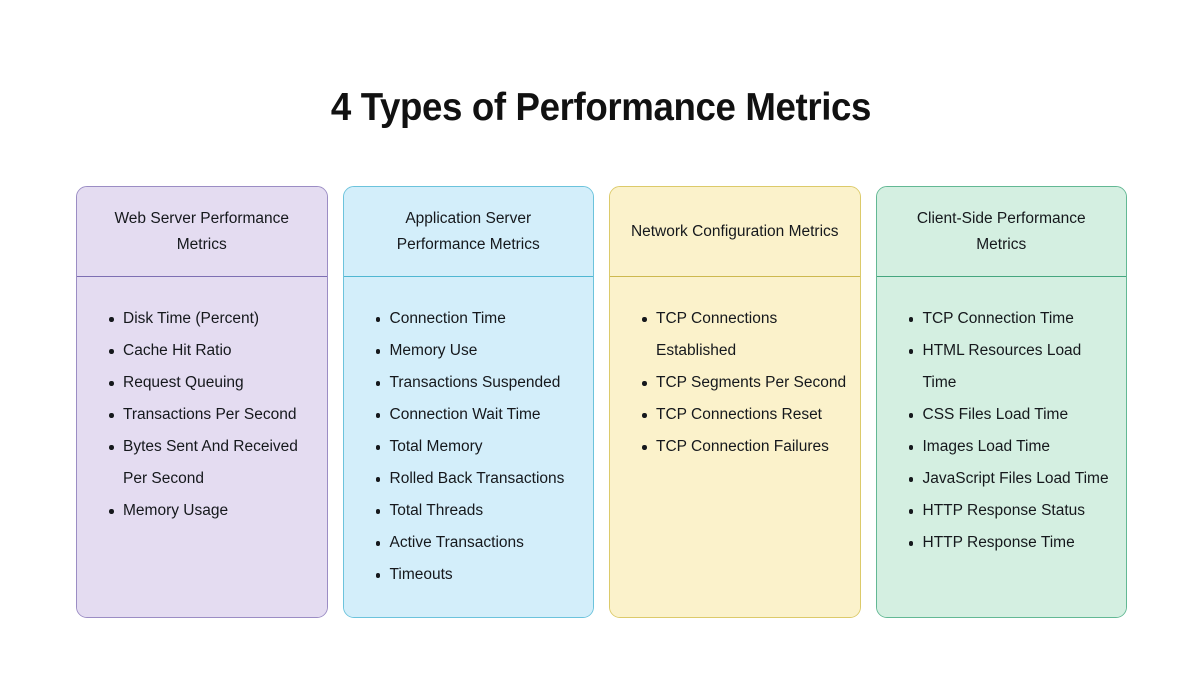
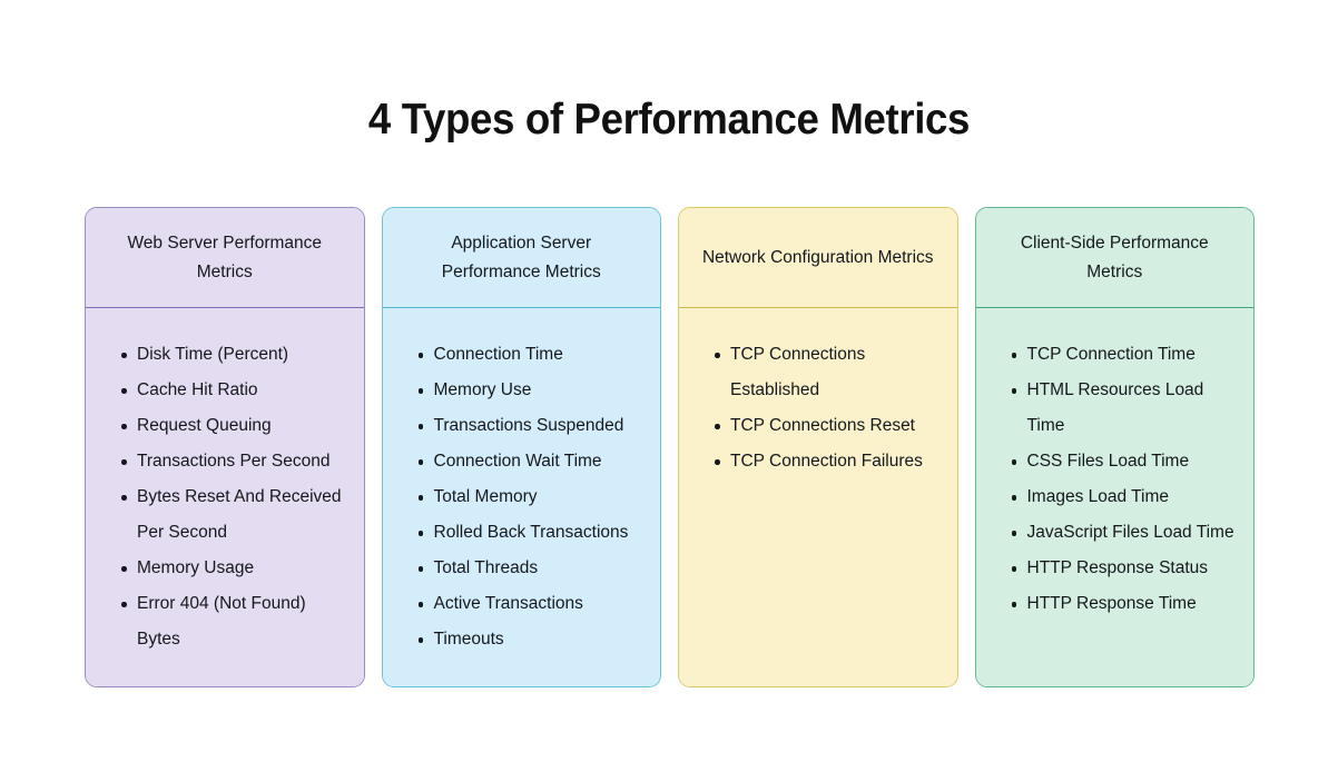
  4 Types of Performance Metrics
  Web Server Performance Metrics
  Disk Time (Percent)
  Cache Hit Ratio
  Request Queuing
  Transactions Per Second
- Bytes Sent And Received Per Second
+ Bytes Reset And Received Per Second
  Memory Usage
+ Error 404 (Not Found) Bytes
  Application Server Performance Metrics
  Connection Time
  Memory Use
  Transactions Suspended
  Connection Wait Time
  Total Memory
  Rolled Back Transactions
  Total Threads
  Active Transactions
  Timeouts
  Network Configuration Metrics
  TCP Connections Established
- TCP Segments Per Second
  TCP Connections Reset
  TCP Connection Failures
  Client-Side Performance Metrics
  TCP Connection Time
  HTML Resources Load Time
  CSS Files Load Time
  Images Load Time
  JavaScript Files Load Time
  HTTP Response Status
  HTTP Response Time
